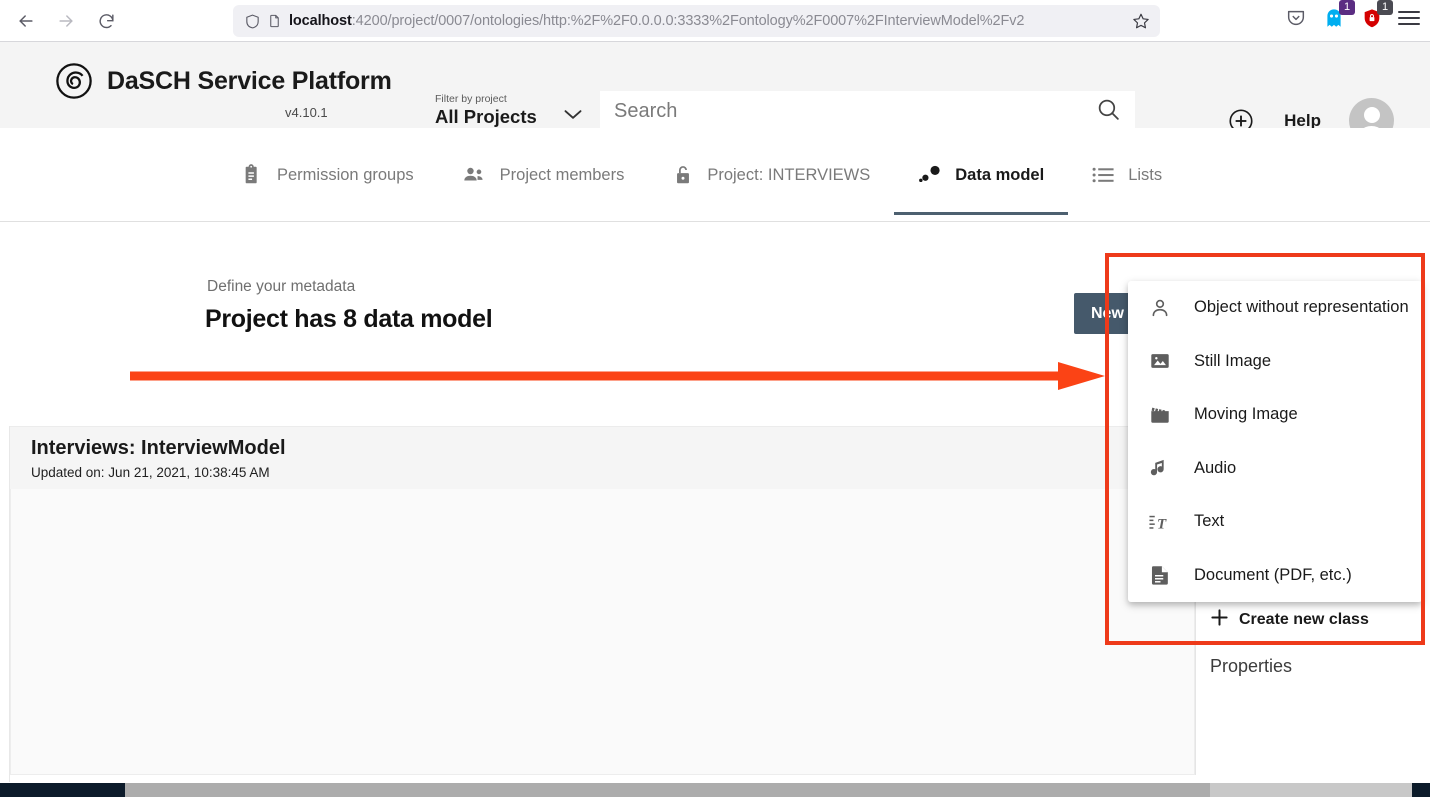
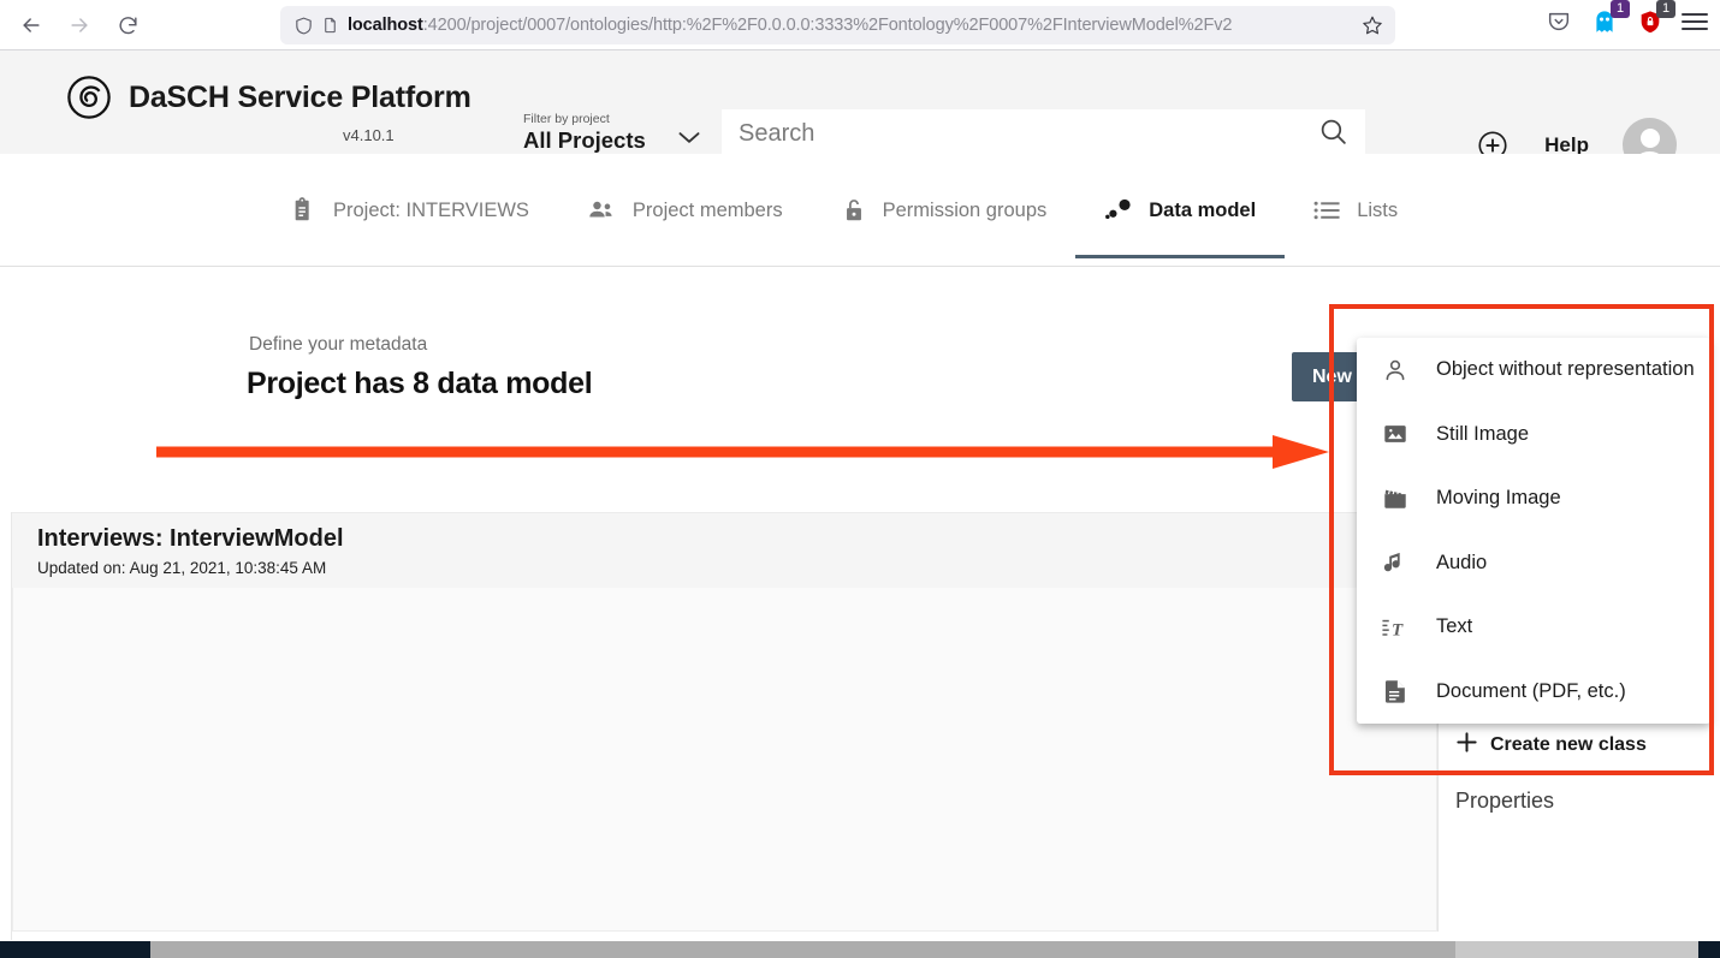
  localhost:4200/project/0007/ontologies/http:%2F%2F0.0.0.0:3333%2Fontology%2F0007%2FInterviewModel%2Fv2
  1
  1
  DaSCH Service Platform
  v4.10.1
  Filter by project
  All Projects
  Search
  Help
- Permission groups
+ Project: INTERVIEWS
  Project members
- Project: INTERVIEWS
+ Permission groups
  Data model
  Lists
  Define your metadata
  Project has 8 data model
  New
  Interviews: InterviewModel
- Updated on: Jun 21, 2021, 10:38:45 AM
+ Updated on: Aug 21, 2021, 10:38:45 AM
  Create new class
  Properties
  Object without representation
  Still Image
  Moving Image
  Audio
  T
  Text
  Document (PDF, etc.)
